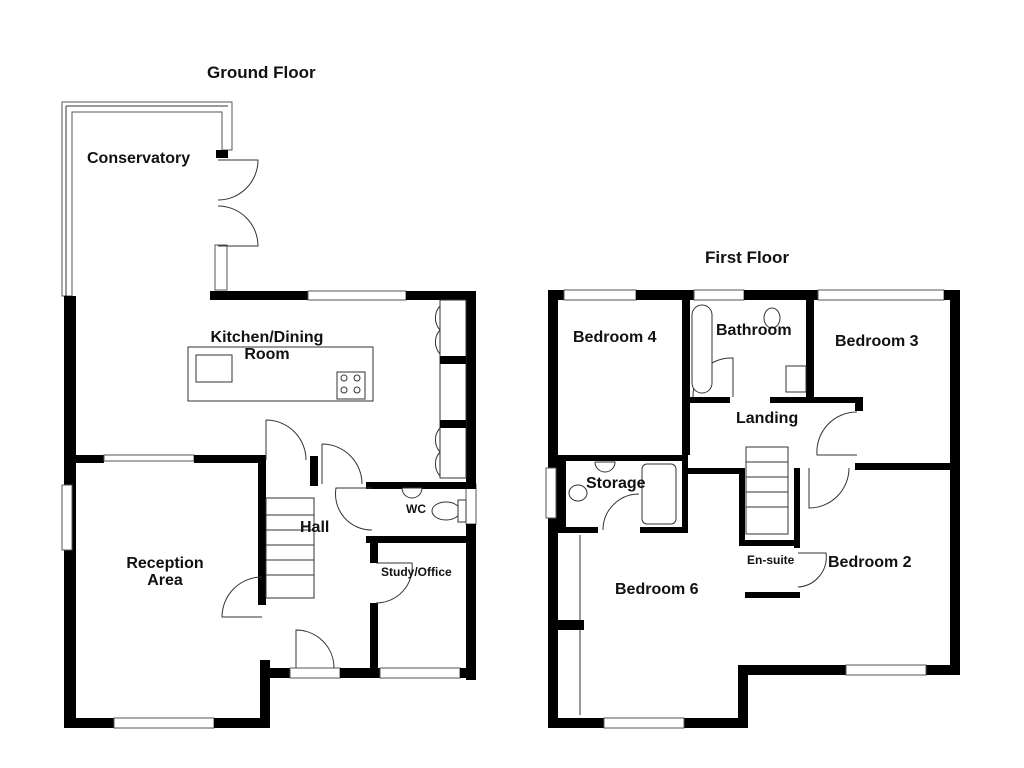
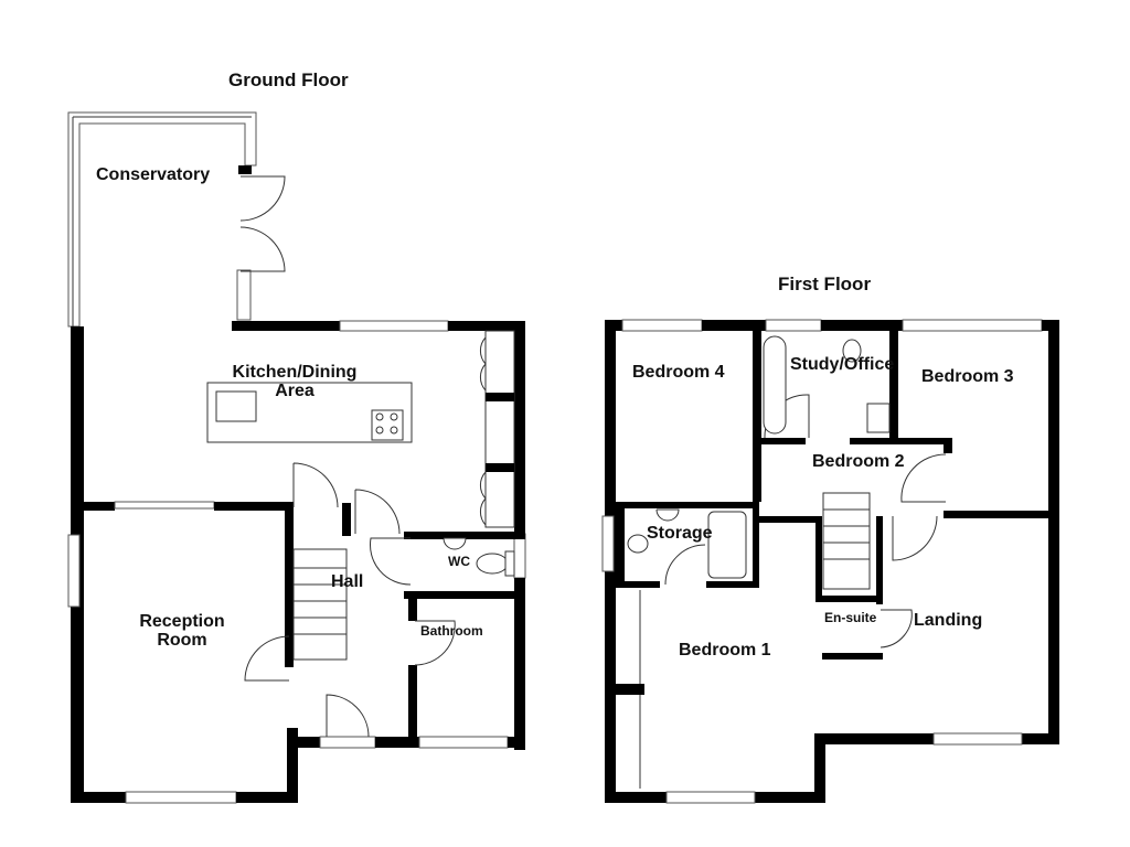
  Ground Floor
  First Floor
  Conservatory
  Kitchen/Dining
- Room
+ Area
  Reception
- Area
+ Room
  Hall
  WC
- Study/Office
+ Bathroom
  Bedroom 4
- Bathroom
+ Study/Office
  Bedroom 3
- Landing
+ Bedroom 2
  Storage
- Bedroom 6
+ Bedroom 1
  En-suite
- Bedroom 2
+ Landing
